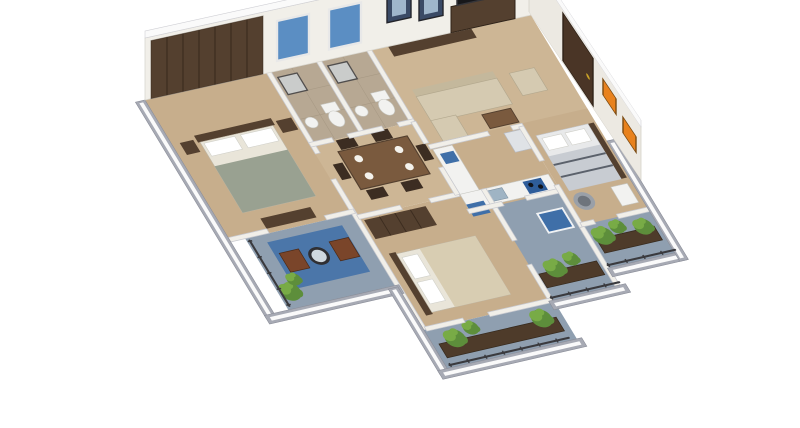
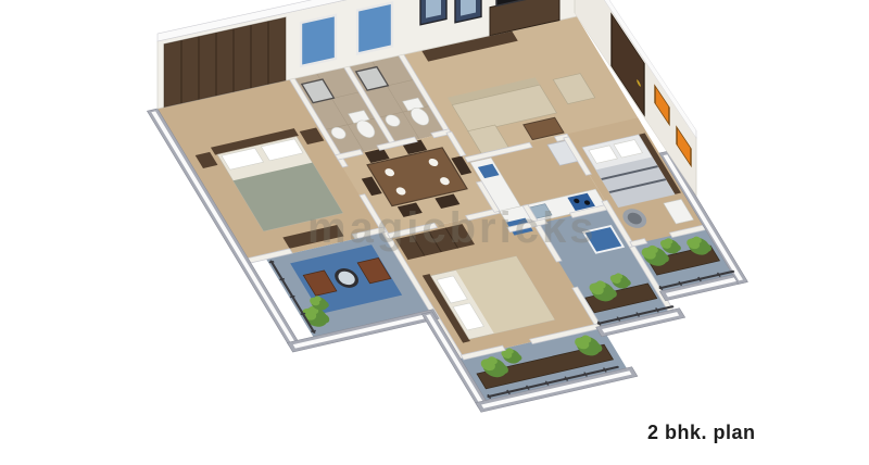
+ magicbricks
+ 2 bhk. plan
